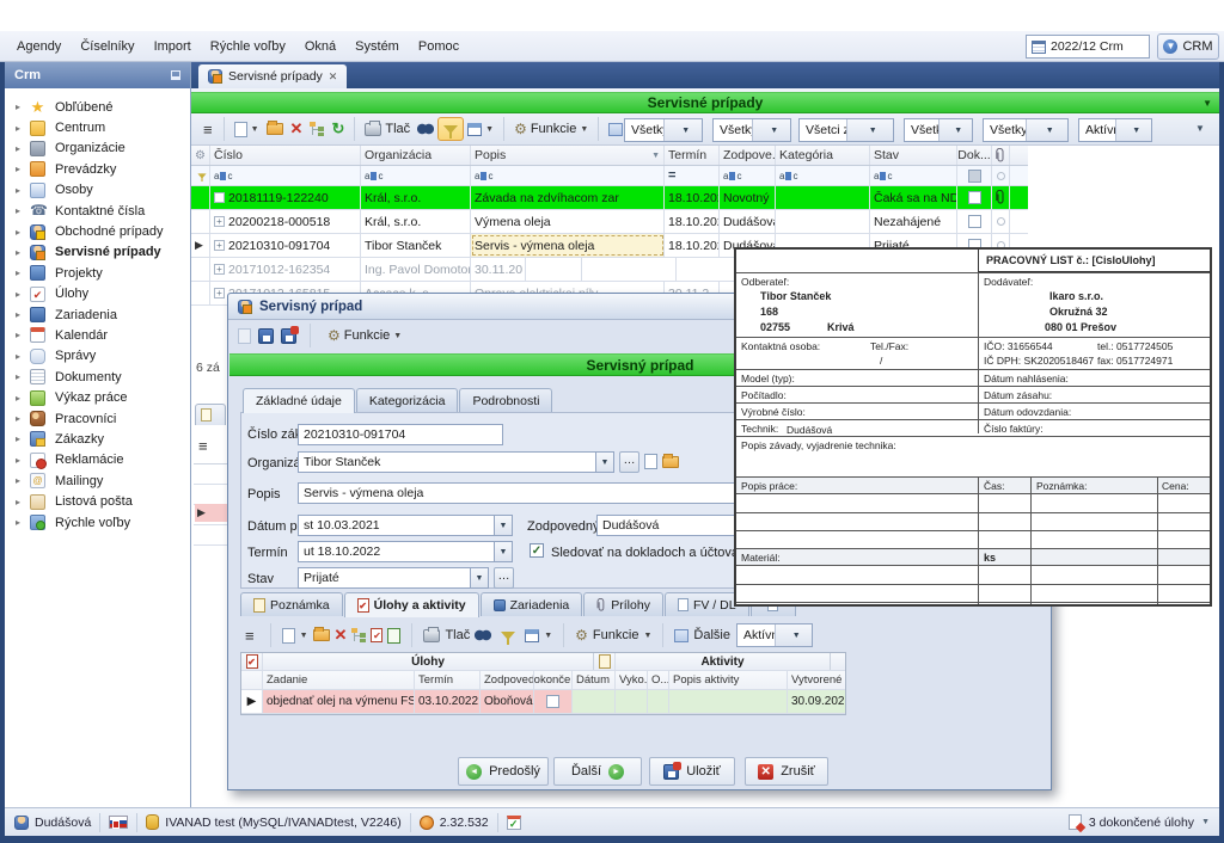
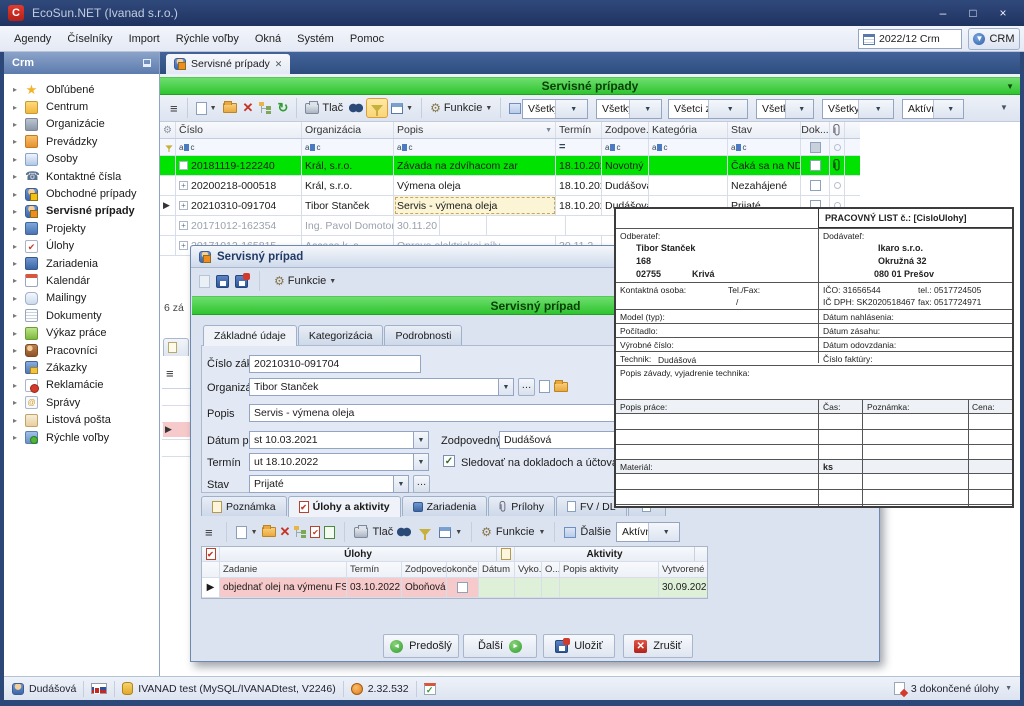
+ C
+ EcoSun.NET (Ivanad s.r.o.)
+ –
+ □
+ ×
  Agendy
  Číselníky
  Import
  Rýchle voľby
  Okná
  Systém
  Pomoc
  2022/12 Crm
  ▼
  CRM
  Crm
  ▸
  ★
  Obľúbené
  ▸
  Centrum
  ▸
  Organizácie
  ▸
  Prevádzky
  ▸
  Osoby
  ▸
  ☎
  Kontaktné čísla
  ▸
  Obchodné prípady
  ▸
  Servisné prípady
  ▸
  Projekty
  ▸
  ✔
  Úlohy
  ▸
  Zariadenia
  ▸
  Kalendár
  ▸
- Správy
+ Mailingy
  ▸
  Dokumenty
  ▸
  Výkaz práce
  ▸
  Pracovníci
  ▸
  Zákazky
  ▸
  Reklamácie
  ▸
  @
- Mailingy
+ Správy
  ▸
  Listová pošta
  ▸
  Rýchle voľby
  Servisné prípady
  ✕
  Servisné prípady
  ▼
  ≡
  ✕
  ↻
  Tlač
  ⚙
  Funkcie
  Všetk
  Všetk
  Aktív
  ▼
  ⚙
  Číslo
  Organizácia
  Popis
  Termín
  Zodpove.
  Kategória
  Stav
  Dok...
  a c
  a c
  a c
  =
  a c
  a c
  a c
  20181119-122240
  Král, s.r.o.
  Závada na zdvíhacom zar
  18.10.20
  Novotný
  Čaká sa na ND
  +
  20200218-000518
  Král, s.r.o.
  Výmena oleja
  18.10.20
  Dudášov
  Nezahájené
  ▶
  +
  20210310-091704
  Tibor Stanček
  Servis - výmena oleja
  18.10.20
  Dudášov
  Prijaté
  +
  20171012-162354
  Ing. Pavol Domotor
  30.11.20
  +
  6 zá
  ≡
  ▶
  Servisný prípad
  ⚙
  Funkcie
  Servisný prípad
  Základné údaje
  Kategorizácia
  Podrobnosti
  20210310-091704
  Tibor Stanček
  …
  Popis
  Servis - výmena oleja
  st 10.03.2021
  Zodpovedn
  Dudášová
  Termín
  ut 18.10.2022
  ✓
  Sledovať na dokladoch a účtov
  Stav
  Prijaté
  …
  Poznámka
  ✔
  Úlohy a aktivity
  Zariadenia
  Prílohy
  FV / DL
  ≡
  ✕
  ✔
  Tlač
  ⚙
  Funkcie
  Ďalšie
  Aktív
  ✔
  Úlohy
  Aktivity
  Zadanie
  Termín
  Zodpoved
  okonče.
  Dátum
  Vyko.
  O...
  Popis aktivity
  Vytvorené
  ▶
  objednať olej na výmenu FS
  03.10.2022
  Oboňová
  30.09.202
  Predošlý
  Ďalší
  Uložiť
  ✕
  Zrušiť
  PRACOVNÝ LIST č.: [CisloUlohy]
  Odberateľ:
  Tibor Stanček
  168
  02755
  Krivá
  Dodávateľ:
  Ikaro s.r.o.
  Okružná 32
  080 01 Prešov
  Kontaktná osoba:
  Tel./Fax:
  /
  IČO: 31656544
  tel.: 0517724505
  IČ DPH: SK2020518467
  fax: 0517724971
  Model (typ):
  Dátum nahlásenia:
  Počítadlo:
  Dátum zásahu:
  Výrobné číslo:
  Dátum odovzdania:
  Technik:
  Dudášová
  Číslo faktúry:
  Popis závady, vyjadrenie technika:
  Popis práce:
  Čas:
  Poznámka:
  Cena:
  Materiál:
  ks
  Dudášová
  IVANAD test (MySQL/IVANADtest, V2246)
  2.32.532
  ✓
  3 dokončené úlohy
